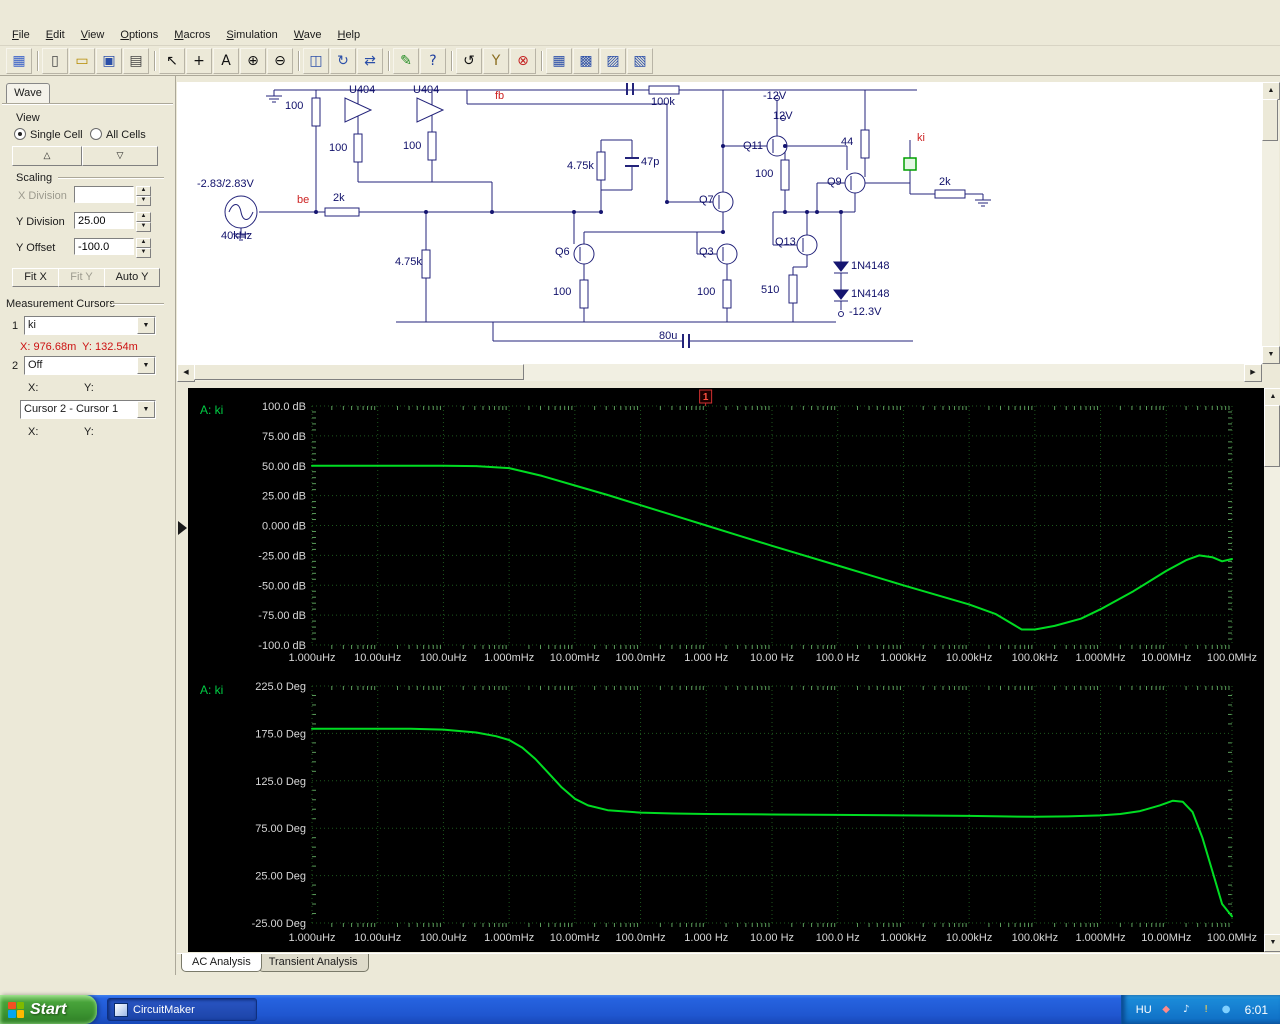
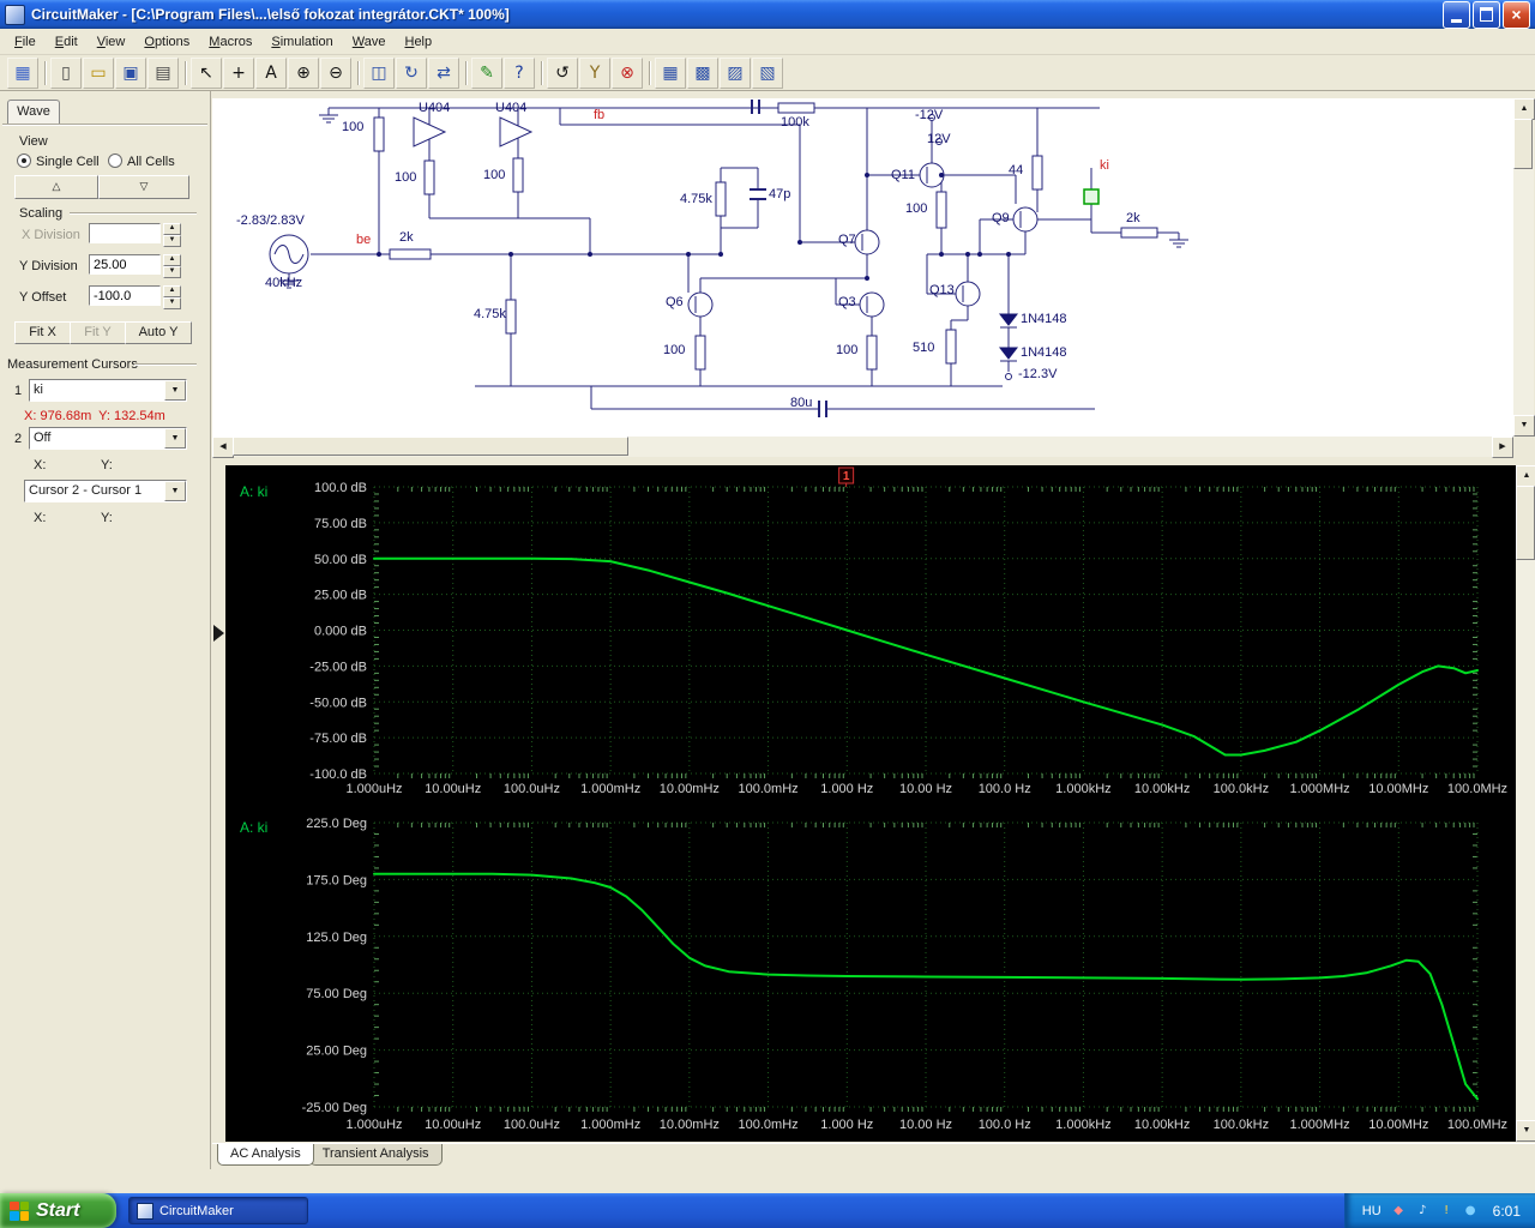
+ CircuitMaker - [C:\Program Files\...\első fokozat integrátor.CKT* 100%]
+ ×
  File
  Edit
  View
  Options
  Macros
  Simulation
  Wave
  Help
  ▦
  ▯
  ▭
  ▣
  ▤
  ↖
  +
  A
  ⊕
  ⊖
  ◫
  ↻
  ⇄
  ✎
  ?
  ↺
  Y
  ⊗
  ▦
  ▩
  ▨
  ▧
  Wave
  View
  Single Cell
  All Cells
  △
  ▽
  Scaling
  X Division
  Y Division
  25.00
  Y Offset
  -100.0
  Fit X
  Fit Y
  Auto Y
  Measurement Cursors
  1
  ki
  X: 976.68m Y: 132.54m
  2
  Off
  X:
  Y:
  Cursor 2 - Cursor 1
  X:
  Y:
  100
  U404
  U404
  fb
  100k
  -12V
  12V
  Q11
  44
  ki
  100
  100
  4.75k
  47p
  100
  Q9
  2k
  -2.83/2.83V
  be
  2k
  40kHz
  Q7
  Q6
  Q3
  Q13
  1N4148
  1N4148
  4.75k
  510
  100
  100
  -12.3V
  80u
  100.0 dB
  75.00 dB
  50.00 dB
  25.00 dB
  0.000 dB
  -25.00 dB
  -50.00 dB
  -75.00 dB
  -100.0 dB
  1.000uHz
  10.00uHz
  100.0uHz
  1.000mHz
  10.00mHz
  100.0mHz
  1.000 Hz
  10.00 Hz
  100.0 Hz
  1.000kHz
  10.00kHz
  100.0kHz
  1.000MHz
  10.00MHz
  100.0MHz
  A: ki
  1
  225.0 Deg
  175.0 Deg
  125.0 Deg
  75.00 Deg
  25.00 Deg
  -25.00 Deg
  1.000uHz
  10.00uHz
  100.0uHz
  1.000mHz
  10.00mHz
  100.0mHz
  1.000 Hz
  10.00 Hz
  100.0 Hz
  1.000kHz
  10.00kHz
  100.0kHz
  1.000MHz
  10.00MHz
  100.0MHz
  A: ki
  AC Analysis Transient Analysis
  Start
  CircuitMaker
  HU
  ◆
  ♪
  !
  ●
  6:01
